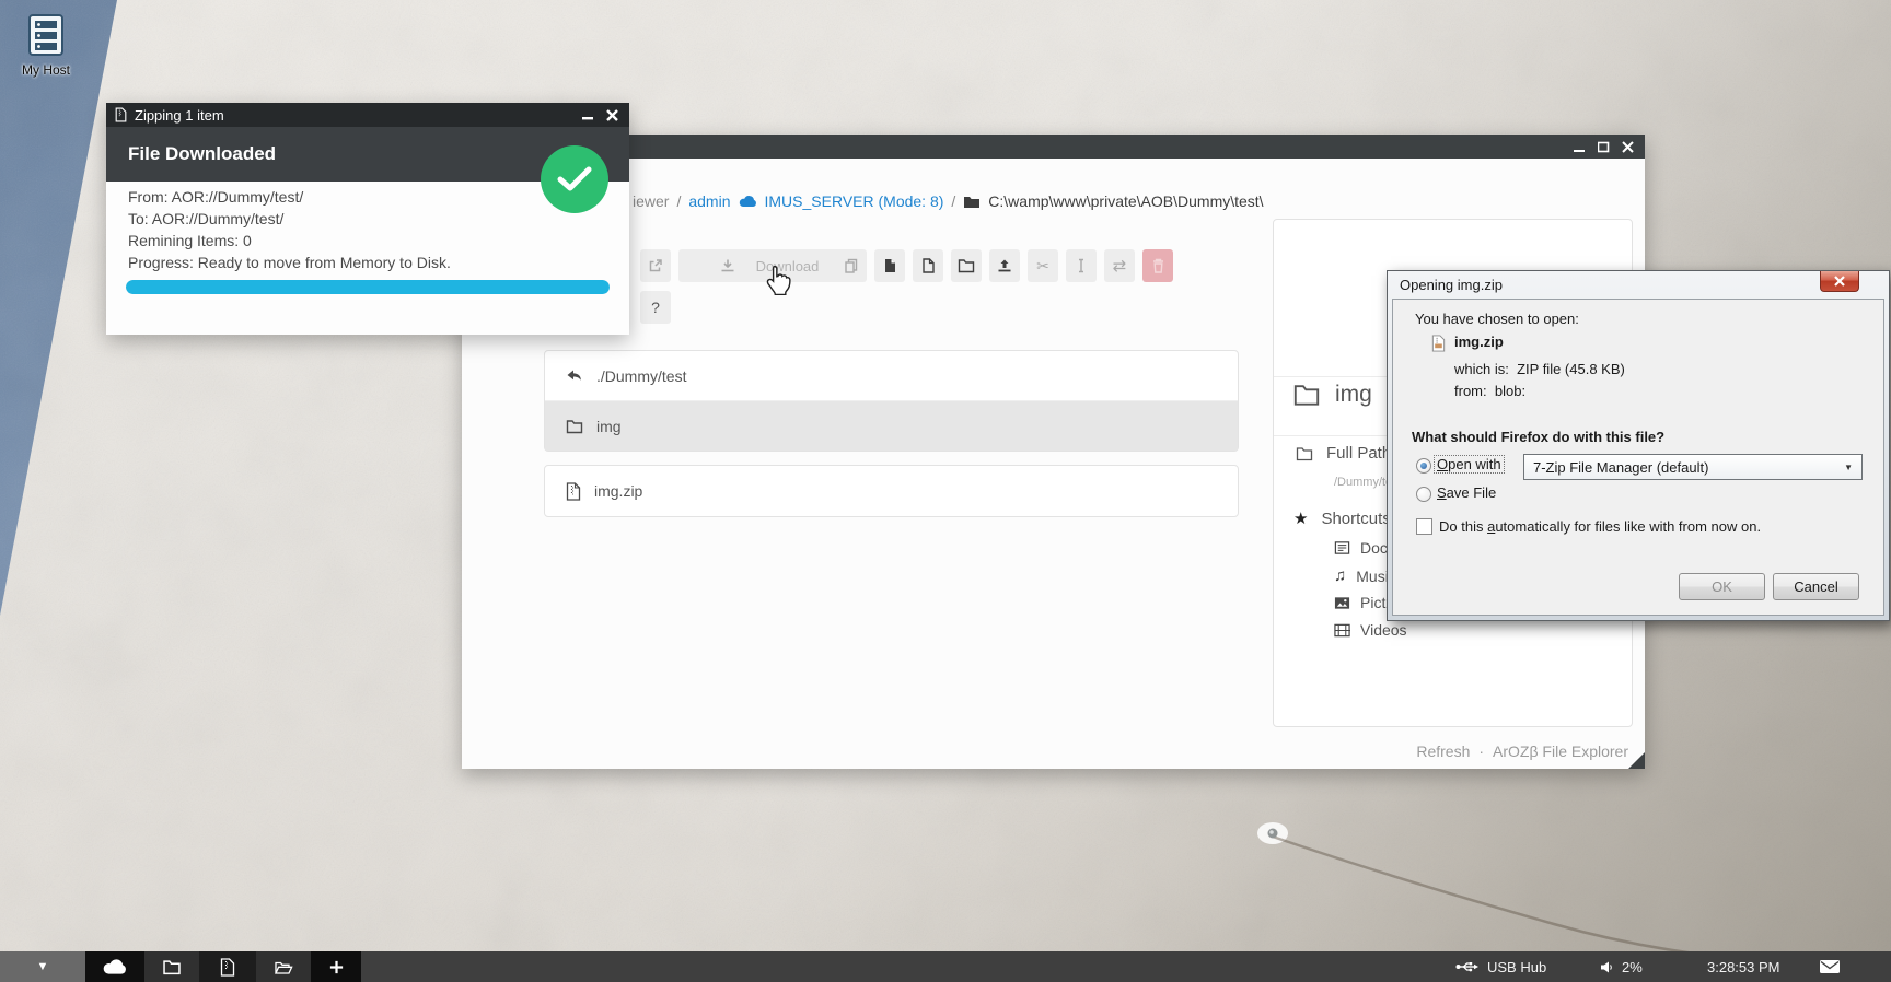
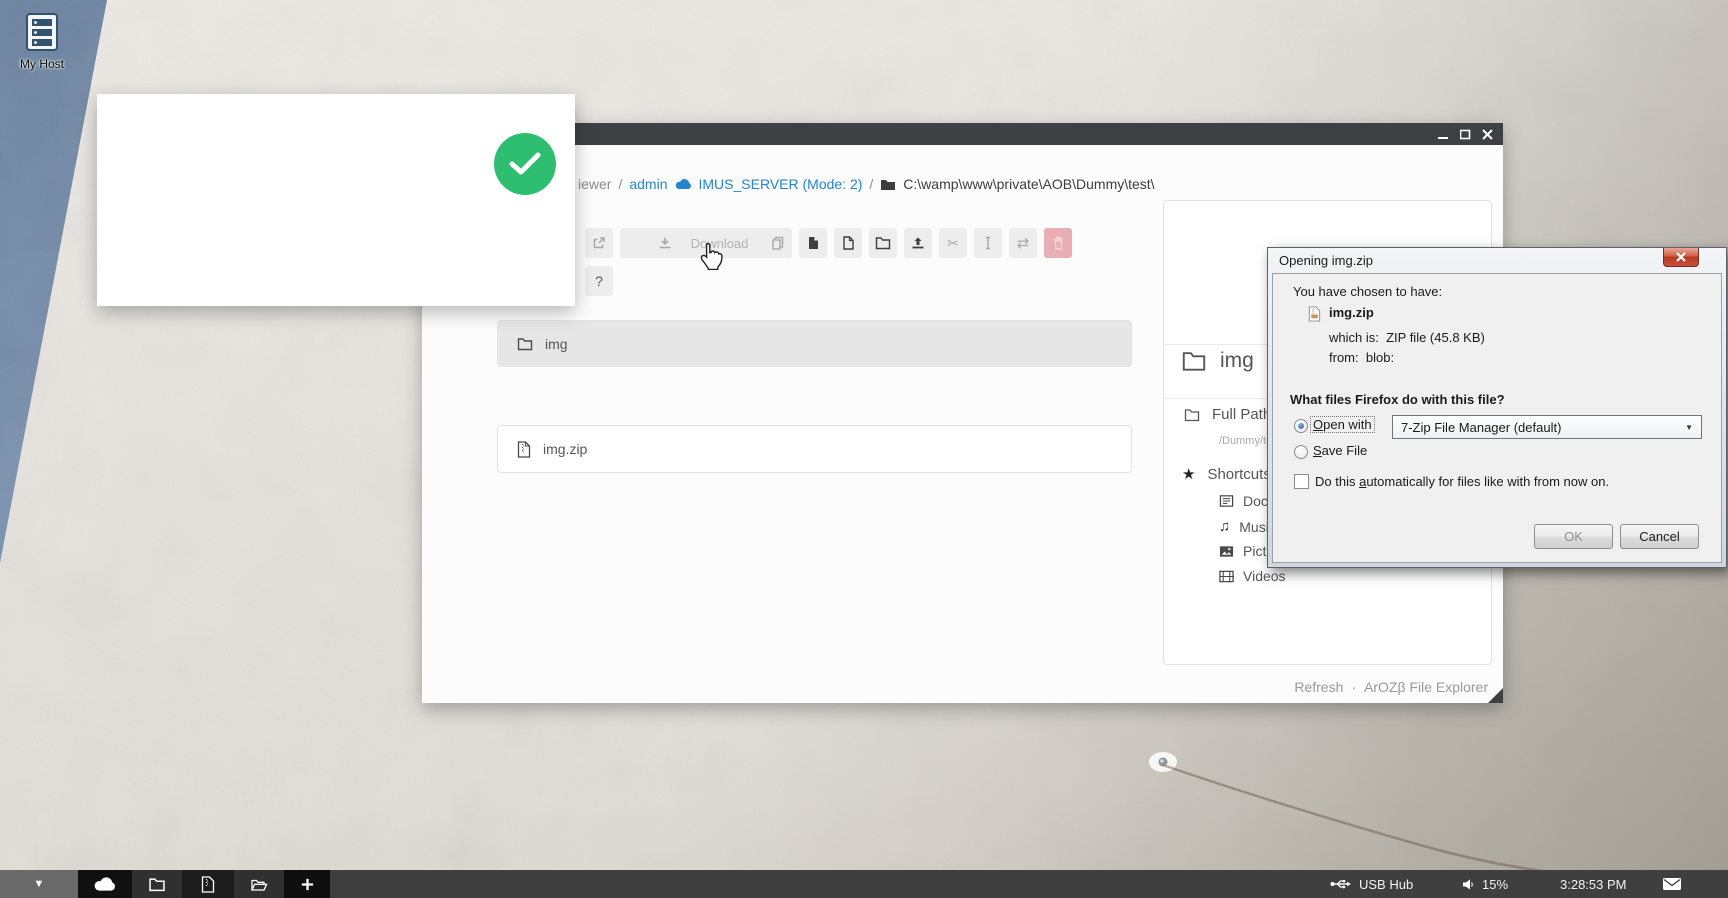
  My Host
  iewer
  /
  admin
- IMUS_SERVER (Mode: 8)
+ IMUS_SERVER (Mode: 2)
  /
  C:\wamp\www\private\AOB\Dummy\test\
  Download
  ✂
  ⇄
  ?
- ./Dummy/test
  img
  img.zip
  img
  Full Pat
  /Dummy/t
  ★
  Shortcut
  ♫
  Videos
  Refresh
  ·
  ArOZβ File Explorer
- Zipping 1 item
- File Downloaded
- From: AOR://Dummy/test/
- To: AOR://Dummy/test/
- Remining Items: 0
- Progress: Ready to move from Memory to Disk.
  Opening img.zip
- You have chosen to open:
+ You have chosen to have:
  img.zip
  which is: ZIP file (45.8 KB)
  from: blob:
- What should Firefox do with this file?
+ What files Firefox do with this file?
  Open with
  7-Zip File Manager (default)
  ▼
  Save File
  Do this automatically for files like with from now on.
  OK
  Cancel
  ▼
  USB Hub
- 2%
+ 15%
  3:28:53 PM
